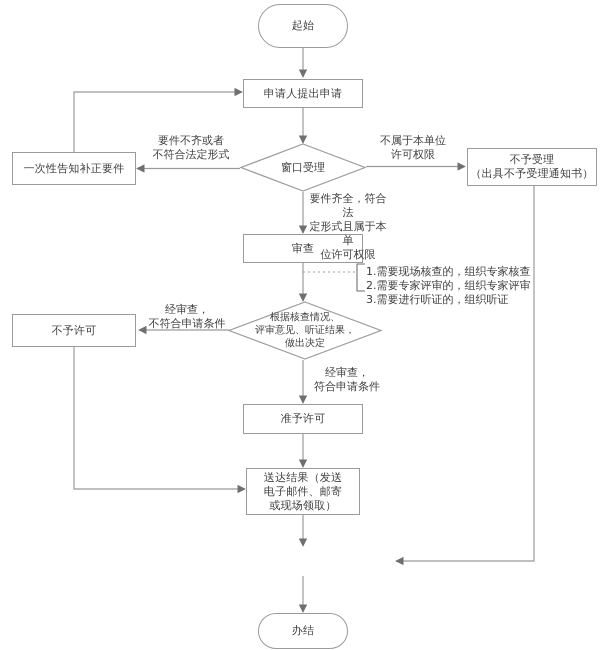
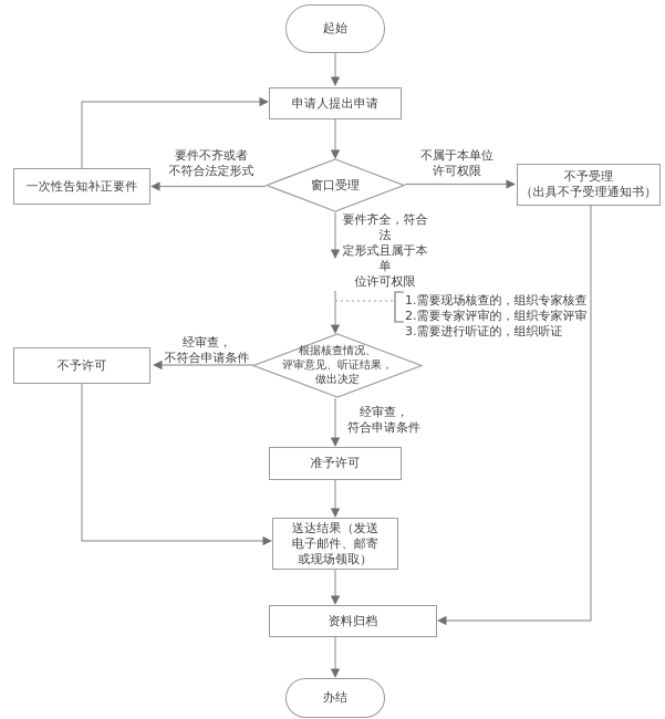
  起始
  申请人提出申请
  窗口受理
  一次性告知补正要件
  不予受理
  （出具不予受理通知书）
- 审查
  根据核查情况、
  评审意见、听证结果，
  做出决定
  不予许可
  准予许可
  送达结果（发送
  电子邮件、邮寄
  或现场领取）
+ 资料归档
  办结
  要件不齐或者
  不符合法定形式
  不属于本单位
  许可权限
  要件齐全，符合法
  定形式且属于本单
  位许可权限
  经审查，
  不符合申请条件
  经审查，
  符合申请条件
  1.需要现场核查的，组织专家核查
  2.需要专家评审的，组织专家评审
  3.需要进行听证的，组织听证
